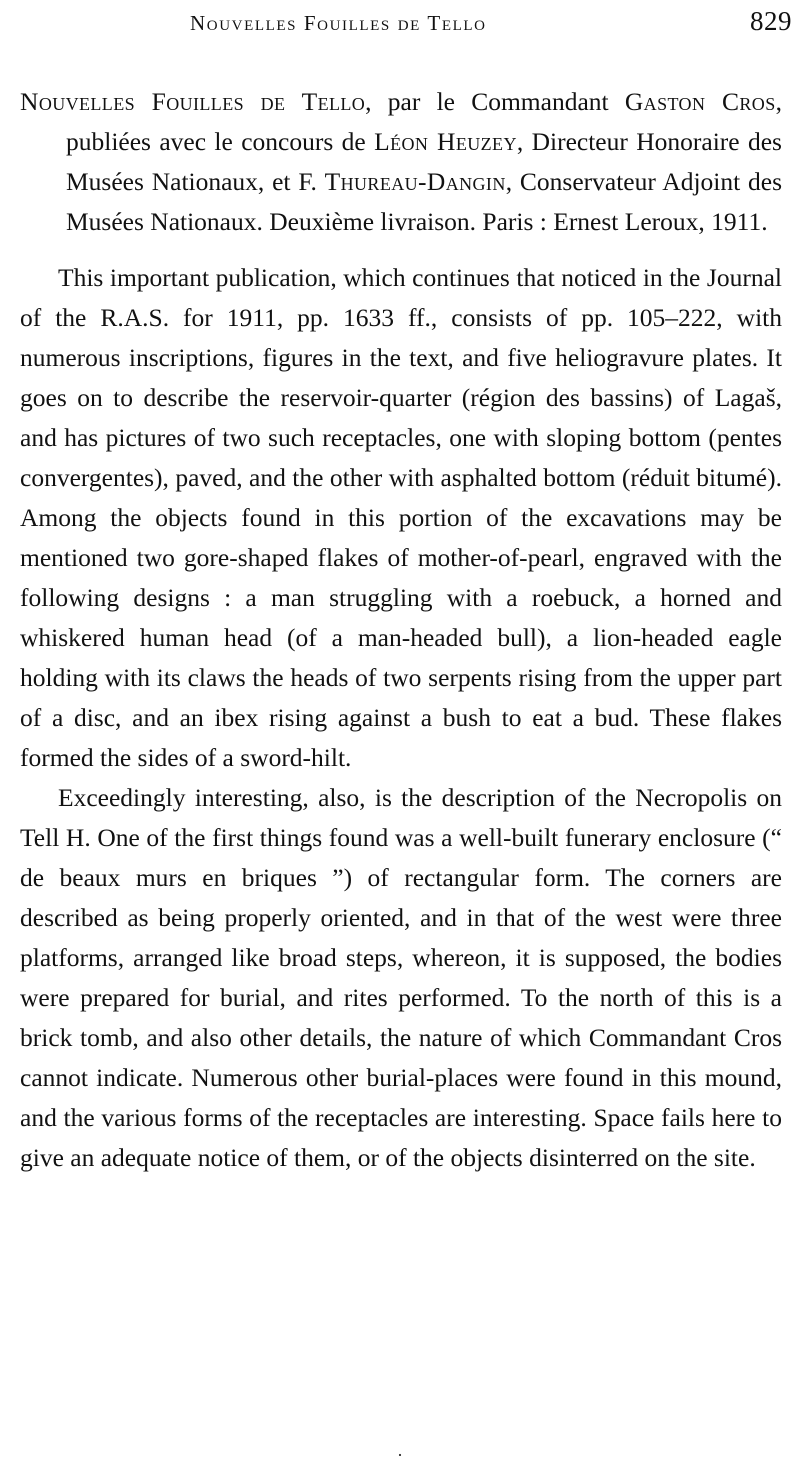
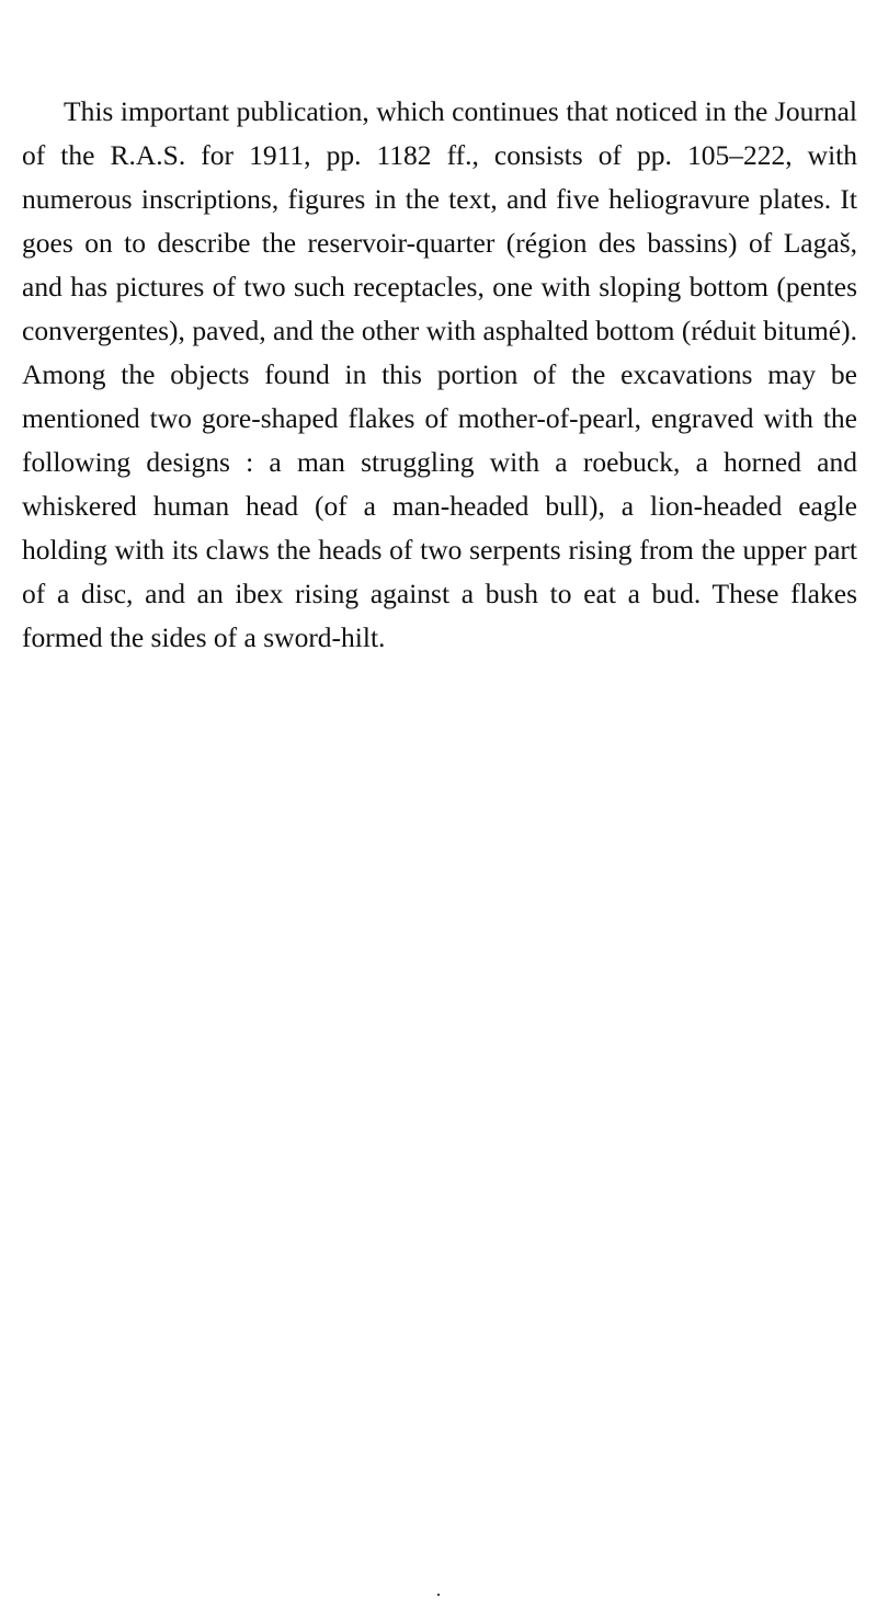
- Nouvelles Fouilles de Tello
- 829
- Nouvelles Fouilles de Tello, par le Commandant Gaston Cros, publiées avec le concours de Léon Heuzey, Directeur Honoraire des Musées Nationaux, et F. Thureau-Dangin, Conservateur Adjoint des Musées Nationaux. Deuxième livraison. Paris : Ernest Leroux, 1911.
- This important publication, which continues that noticed in the Journal of the R.A.S. for 1911, pp. 1633 ff., consists of pp. 105–222, with numerous inscriptions, figures in the text, and five heliogravure plates. It goes on to describe the reservoir-quarter (région des bassins) of Lagaš, and has pictures of two such receptacles, one with sloping bottom (pentes convergentes), paved, and the other with asphalted bottom (réduit bitumé). Among the objects found in this portion of the excavations may be mentioned two gore-shaped flakes of mother-of-pearl, engraved with the following designs : a man struggling with a roebuck, a horned and whiskered human head (of a man-headed bull), a lion-headed eagle holding with its claws the heads of two serpents rising from the upper part of a disc, and an ibex rising against a bush to eat a bud. These flakes formed the sides of a sword-hilt.
+ This important publication, which continues that noticed in the Journal of the R.A.S. for 1911, pp. 1182 ff., consists of pp. 105–222, with numerous inscriptions, figures in the text, and five heliogravure plates. It goes on to describe the reservoir-quarter (région des bassins) of Lagaš, and has pictures of two such receptacles, one with sloping bottom (pentes convergentes), paved, and the other with asphalted bottom (réduit bitumé). Among the objects found in this portion of the excavations may be mentioned two gore-shaped flakes of mother-of-pearl, engraved with the following designs : a man struggling with a roebuck, a horned and whiskered human head (of a man-headed bull), a lion-headed eagle holding with its claws the heads of two serpents rising from the upper part of a disc, and an ibex rising against a bush to eat a bud. These flakes formed the sides of a sword-hilt.
- Exceedingly interesting, also, is the description of the Necropolis on Tell H. One of the first things found was a well-built funerary enclosure (“ de beaux murs en briques ”) of rectangular form. The corners are described as being properly oriented, and in that of the west were three platforms, arranged like broad steps, whereon, it is supposed, the bodies were prepared for burial, and rites performed. To the north of this is a brick tomb, and also other details, the nature of which Commandant Cros cannot indicate. Numerous other burial-places were found in this mound, and the various forms of the receptacles are interesting. Space fails here to give an adequate notice of them, or of the objects disinterred on the site.
  ·
